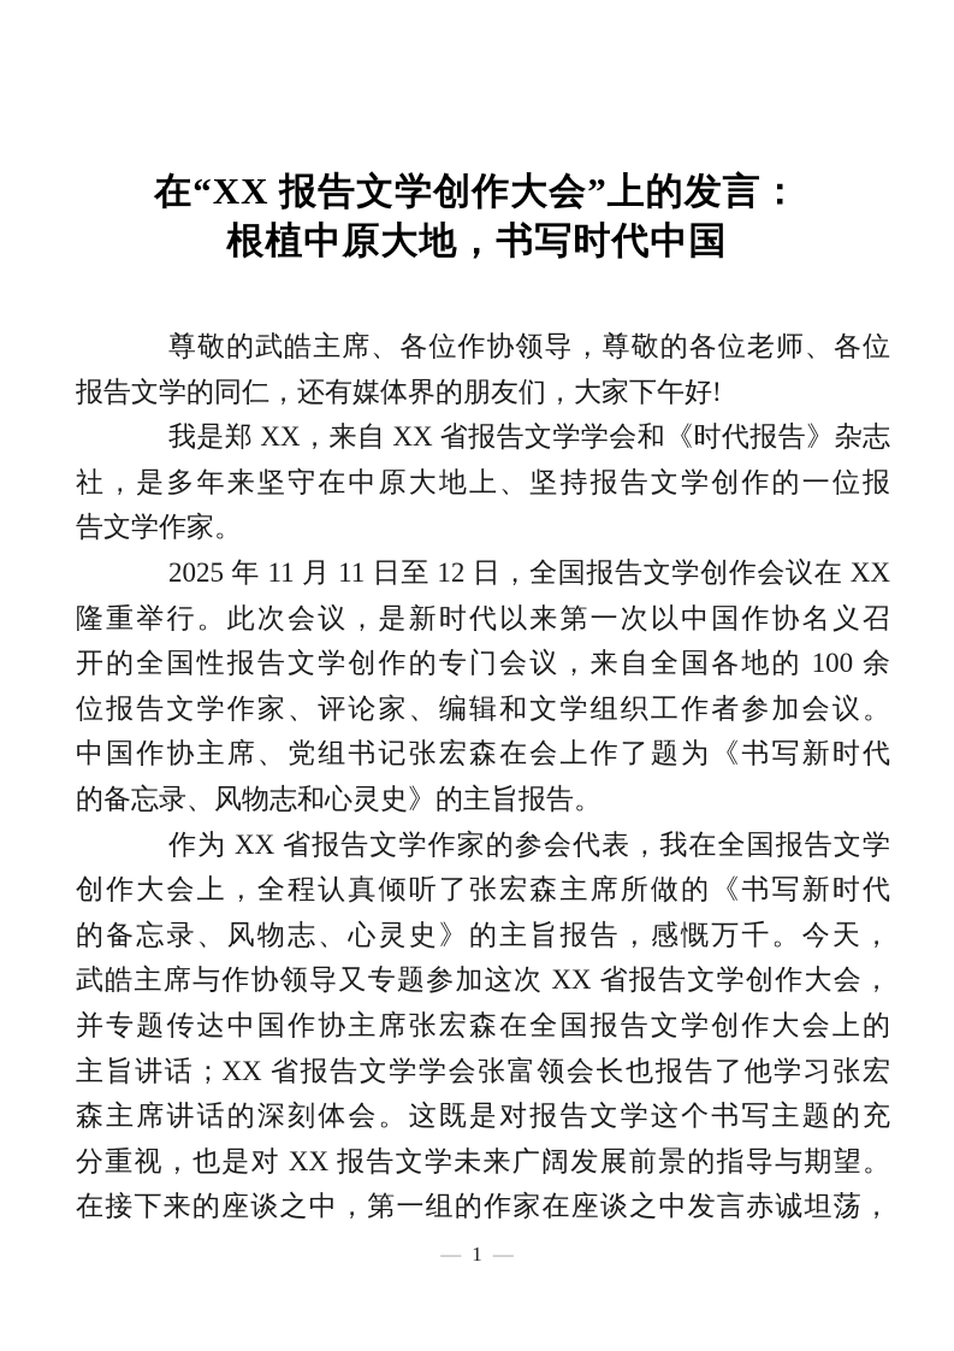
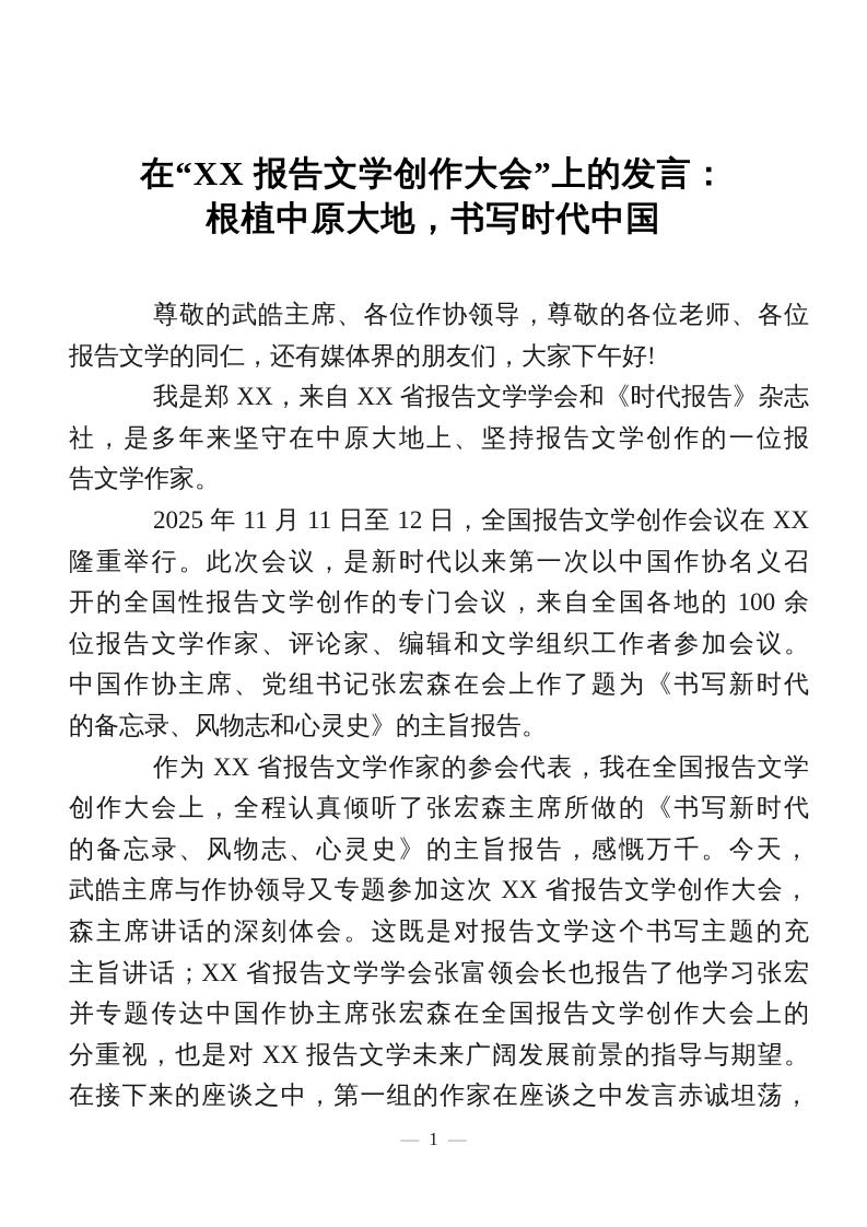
  在“XX 报告文学创作大会”上的发言：
  根植中原大地，书写时代中国
  尊敬的武皓主席、各位作协领导，尊敬的各位老师、各位
  报告文学的同仁，还有媒体界的朋友们，大家下午好!
  我是郑 XX，来自 XX 省报告文学学会和《时代报告》杂志
  社，是多年来坚守在中原大地上、坚持报告文学创作的一位报
  告文学作家。
  2025 年 11 月 11 日至 12 日，全国报告文学创作会议在 XX
  隆重举行。此次会议，是新时代以来第一次以中国作协名义召
  开的全国性报告文学创作的专门会议，来自全国各地的 100 余
  位报告文学作家、评论家、编辑和文学组织工作者参加会议。
  中国作协主席、党组书记张宏森在会上作了题为《书写新时代
  的备忘录、风物志和心灵史》的主旨报告。
  作为 XX 省报告文学作家的参会代表，我在全国报告文学
  创作大会上，全程认真倾听了张宏森主席所做的《书写新时代
  的备忘录、风物志、心灵史》的主旨报告，感慨万千。今天，
  武皓主席与作协领导又专题参加这次 XX 省报告文学创作大会，
- 并专题传达中国作协主席张宏森在全国报告文学创作大会上的
+ 森主席讲话的深刻体会。这既是对报告文学这个书写主题的充
  主旨讲话；XX 省报告文学学会张富领会长也报告了他学习张宏
- 森主席讲话的深刻体会。这既是对报告文学这个书写主题的充
+ 并专题传达中国作协主席张宏森在全国报告文学创作大会上的
  分重视，也是对 XX 报告文学未来广阔发展前景的指导与期望。
  在接下来的座谈之中，第一组的作家在座谈之中发言赤诚坦荡，
  — 1 —
